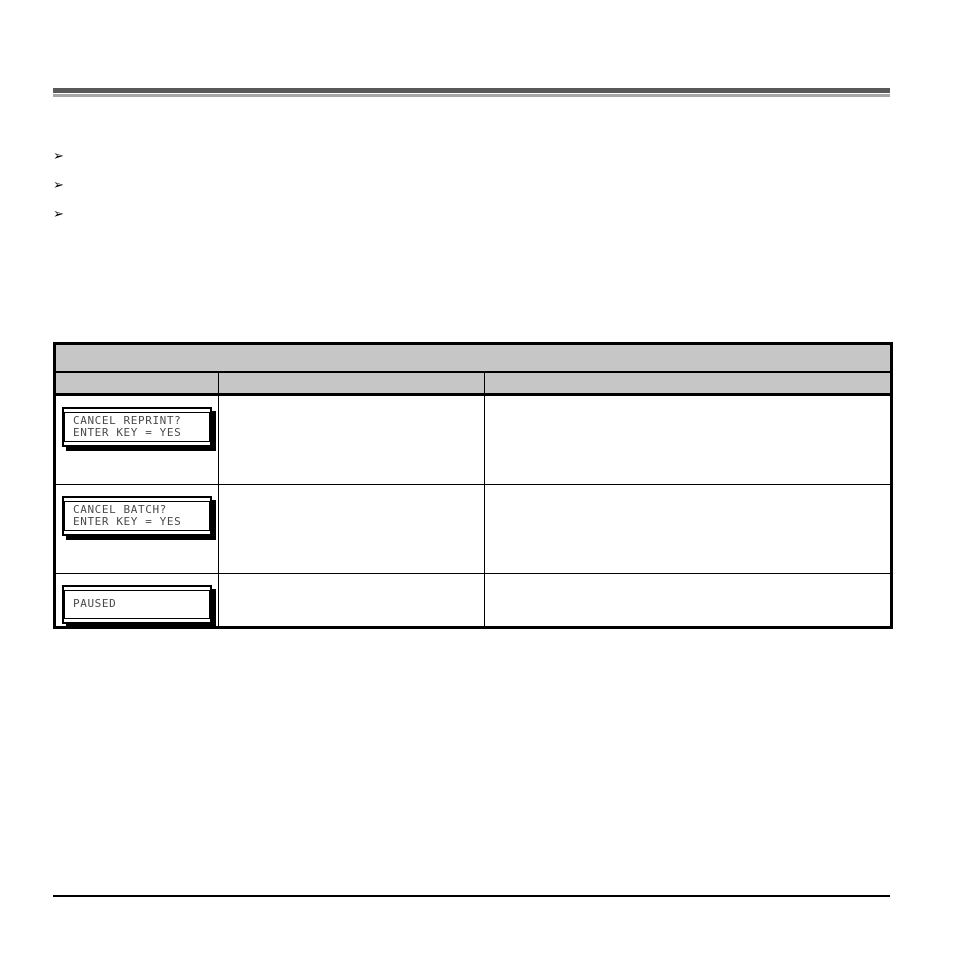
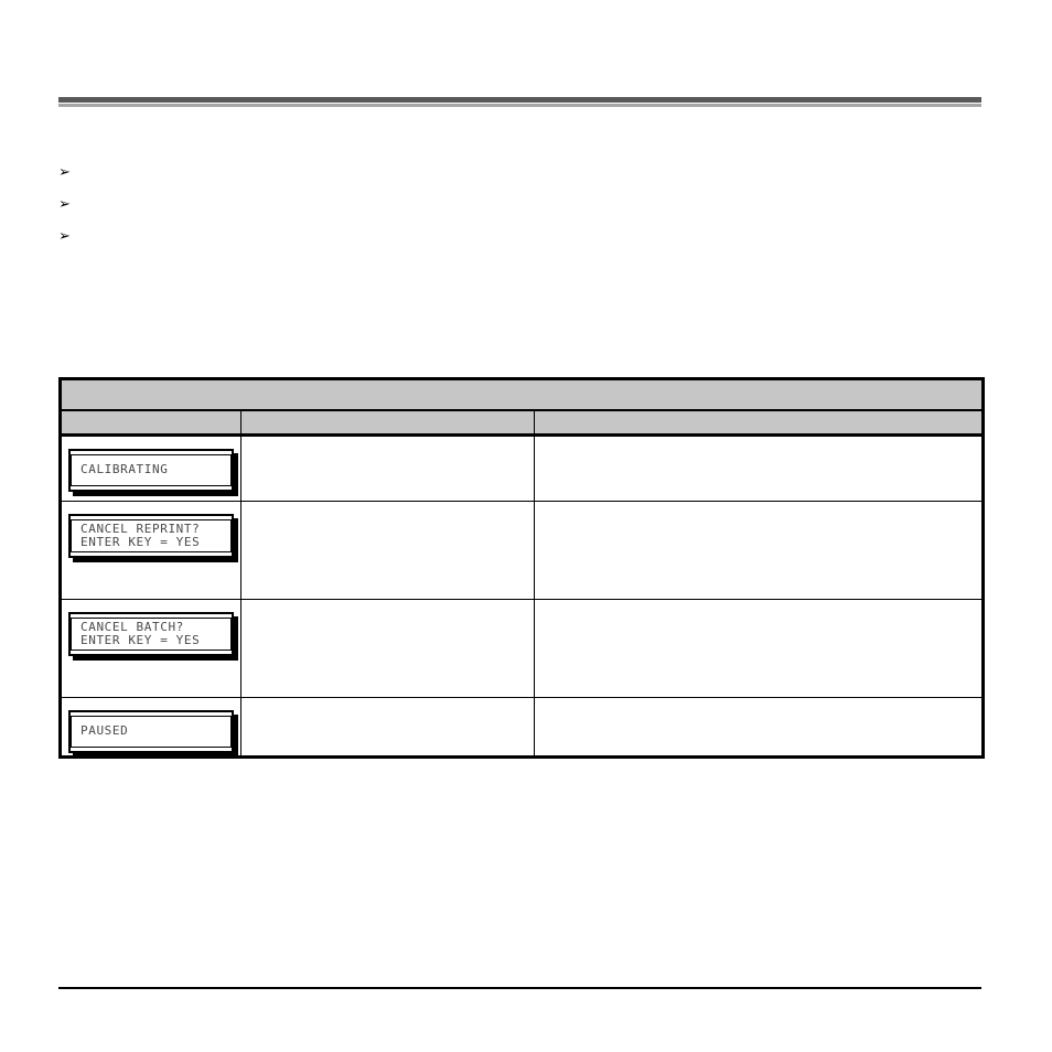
  ➢
  ➢
  ➢
+ CALIBRATING
  CANCEL REPRINT? ENTER KEY = YES
  CANCEL BATCH? ENTER KEY = YES
  PAUSED
